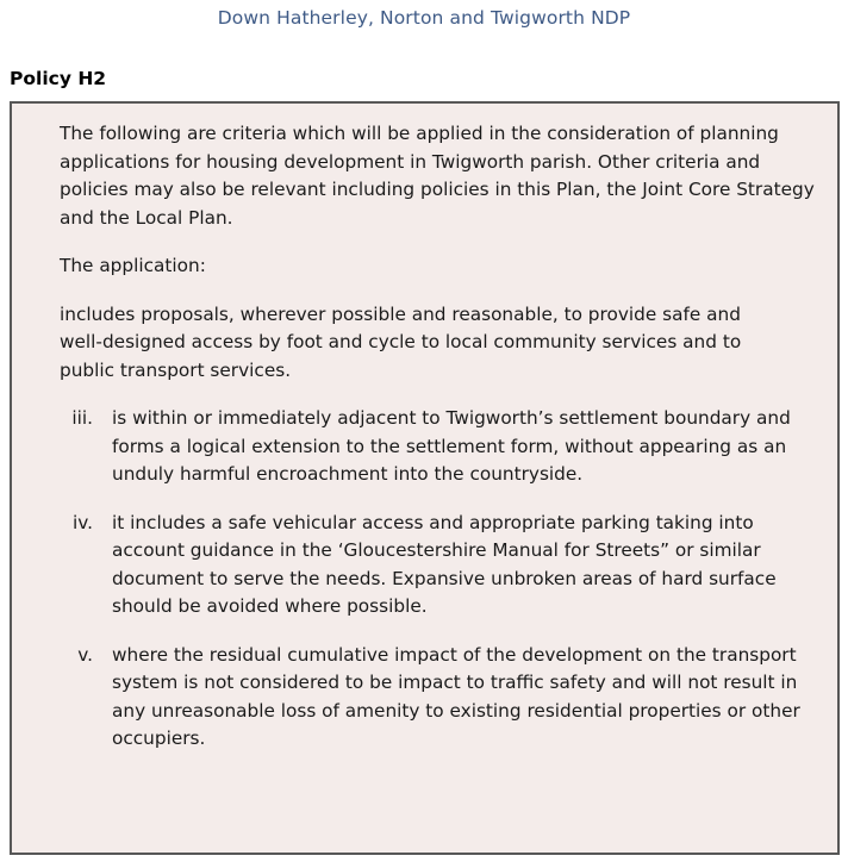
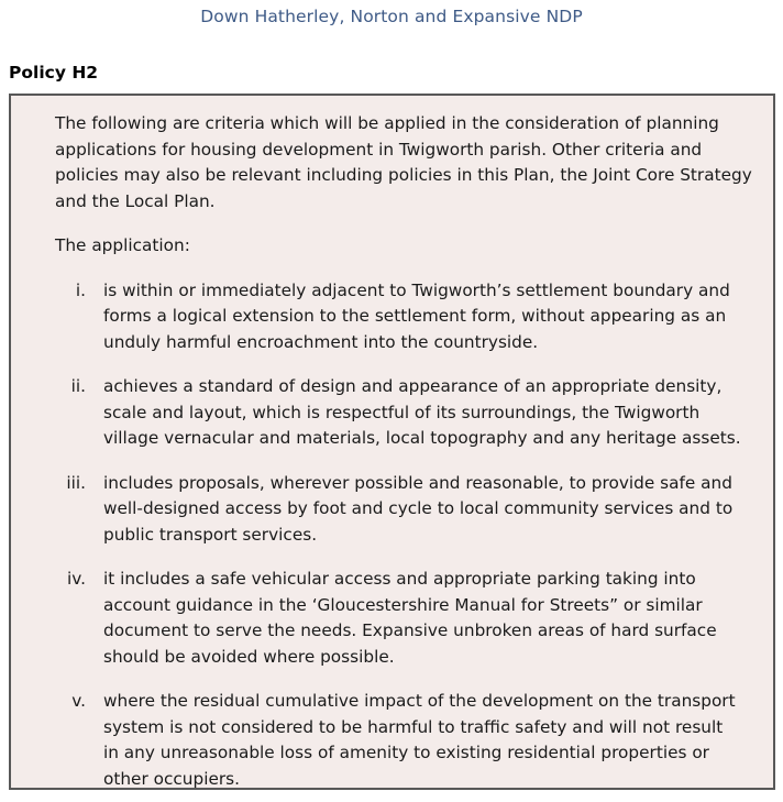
- Down Hatherley, Norton and Twigworth NDP
+ Down Hatherley, Norton and Expansive NDP
  Policy H2
  The following are criteria which will be applied in the consideration of planning applications for housing development in Twigworth parish. Other criteria and policies may also be relevant including policies in this Plan, the Joint Core Strategy and the Local Plan.
  The application:
+ i.
- includes proposals, wherever possible and reasonable, to provide safe and well-designed access by foot and cycle to local community services and to public transport services.
+ is within or immediately adjacent to Twigworth’s settlement boundary and forms a logical extension to the settlement form, without appearing as an unduly harmful encroachment into the countryside.
+ ii.
+ achieves a standard of design and appearance of an appropriate density, scale and layout, which is respectful of its surroundings, the Twigworth village vernacular and materials, local topography and any heritage assets.
  iii.
- is within or immediately adjacent to Twigworth’s settlement boundary and forms a logical extension to the settlement form, without appearing as an unduly harmful encroachment into the countryside.
+ includes proposals, wherever possible and reasonable, to provide safe and well-designed access by foot and cycle to local community services and to public transport services.
  iv.
  it includes a safe vehicular access and appropriate parking taking into account guidance in the ‘Gloucestershire Manual for Streets” or similar document to serve the needs. Expansive unbroken areas of hard surface should be avoided where possible.
  v.
- where the residual cumulative impact of the development on the transport system is not considered to be impact to traffic safety and will not result in any unreasonable loss of amenity to existing residential properties or other occupiers.
+ where the residual cumulative impact of the development on the transport system is not considered to be harmful to traffic safety and will not result in any unreasonable loss of amenity to existing residential properties or other occupiers.
